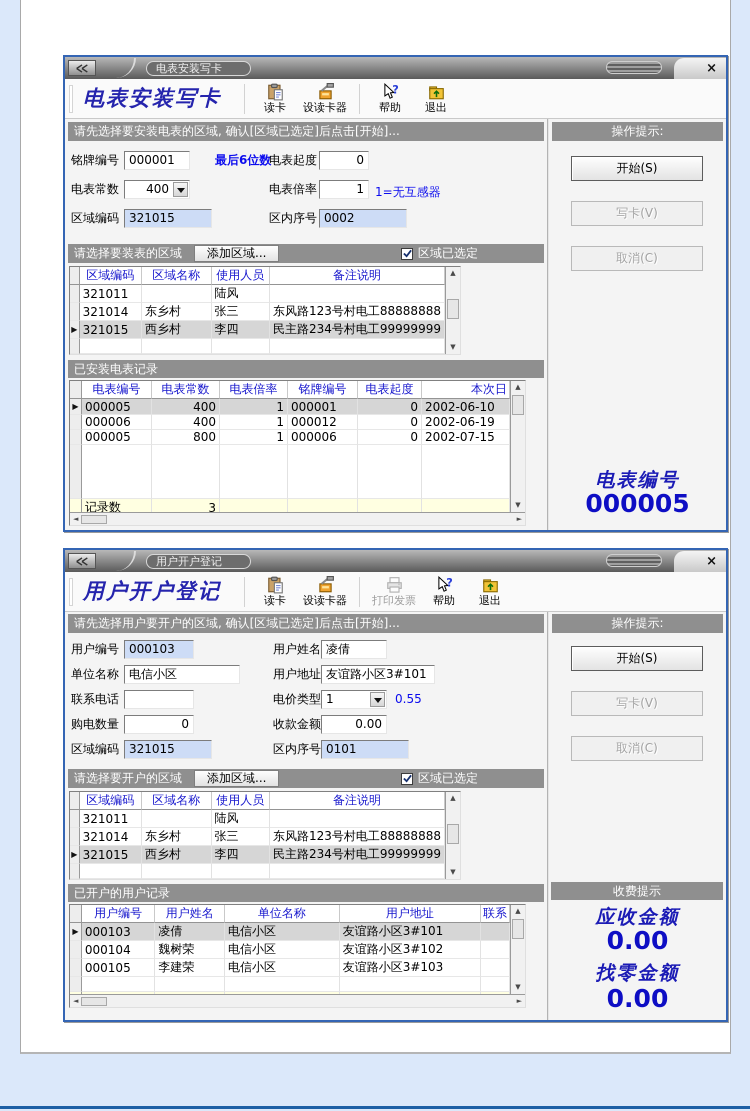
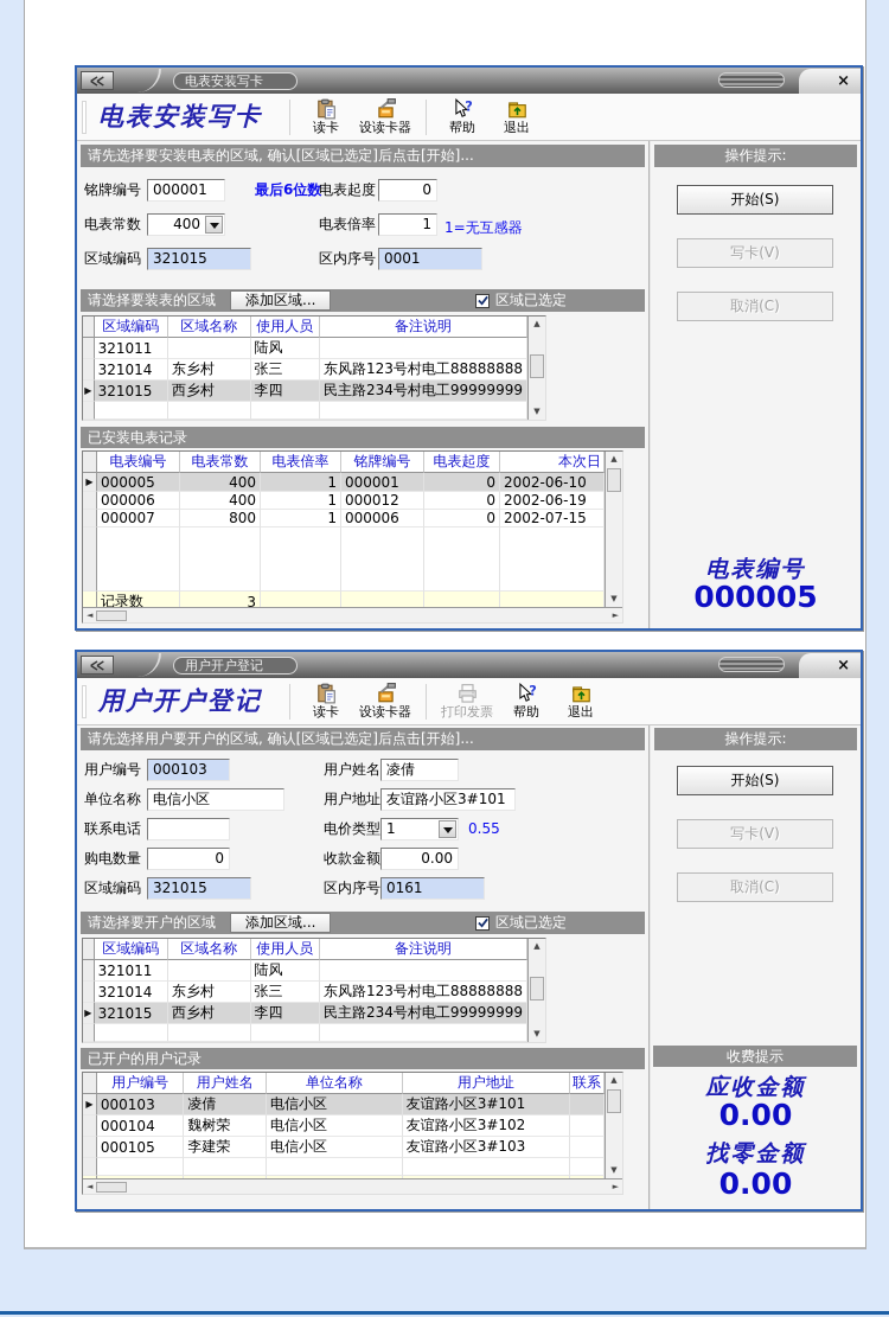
  电表安装写卡
  ×
  电表安装写卡
  读卡
  设读卡器
  ?
  帮助
  退出
  请先选择要安装电表的区域, 确认[区域已选定]后点击[开始]...
  铭牌编号
  000001
  最后6位数
  电表起度
  0
  电表常数
  400
  电表倍率
  1
  1=无互感器
  区域编码
  321015
  区内序号
- 0002
+ 0001
  请选择要装表的区域
  添加区域...
  区域已选定
  	区域编码	区域名称	使用人员	备注说明
  	321011		陆风
  	321014	东乡村	张三	东风路123号村电工88888888
  ▶	321015	西乡村	李四	民主路234号村电工99999999
  ▲
  ▼
  已安装电表记录
  	电表编号	电表常数	电表倍率	铭牌编号	电表起度	本次日
  ▶	000005	400	1	000001	0	2002-06-10
  	000006	400	1	000012	0	2002-06-19
- 	000005	800	1	000006	0	2002-07-15
+ 	000007	800	1	000006	0	2002-07-15
  	记录数	3
  ▲
  ▼
  ◄
  ►
  操作提示:
  开始(S)
  写卡(V)
  取消(C)
  电表编号
  000005
  用户开户登记
  ×
  用户开户登记
  读卡
  设读卡器
  打印发票
  ?
  帮助
  退出
  请先选择用户要开户的区域, 确认[区域已选定]后点击[开始]...
  用户编号
  000103
  用户姓名
  凌倩
  单位名称
  电信小区
  用户地址
  友谊路小区3#101
  联系电话
  电价类型
  1
  0.55
  购电数量
  0
  收款金额
  0.00
  区域编码
  321015
  区内序号
- 0101
+ 0161
  请选择要开户的区域
  添加区域...
  区域已选定
  	区域编码	区域名称	使用人员	备注说明
  	321011		陆风
  	321014	东乡村	张三	东风路123号村电工88888888
  ▶	321015	西乡村	李四	民主路234号村电工99999999
  ▲
  ▼
  已开户的用户记录
  	用户编号	用户姓名	单位名称	用户地址	联系
  ▶	000103	凌倩	电信小区	友谊路小区3#101
  	000104	魏树荣	电信小区	友谊路小区3#102
  	000105	李建荣	电信小区	友谊路小区3#103
  ▲
  ▼
  ◄
  ►
  操作提示:
  开始(S)
  写卡(V)
  取消(C)
  收费提示
  应收金额
  0.00
  找零金额
  0.00
